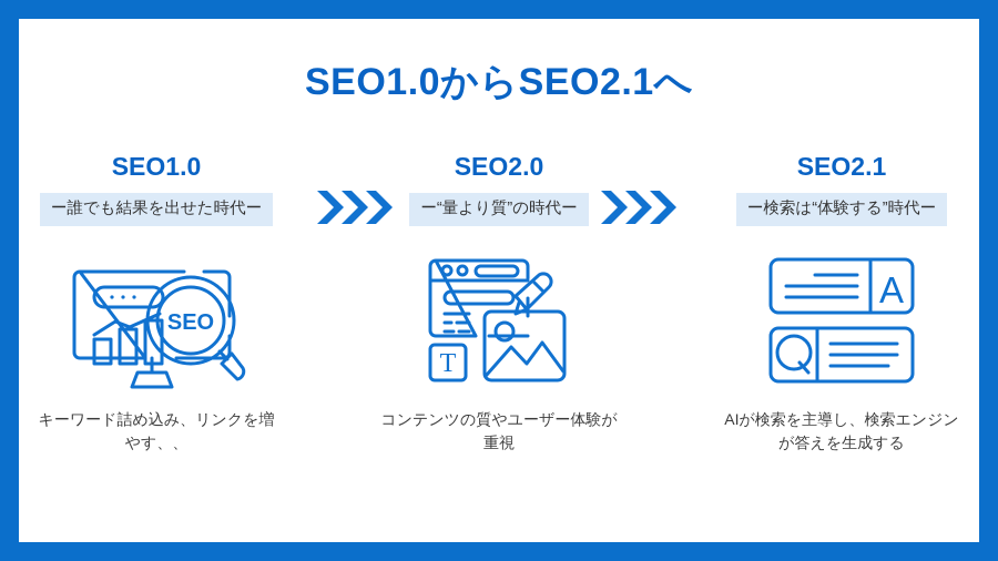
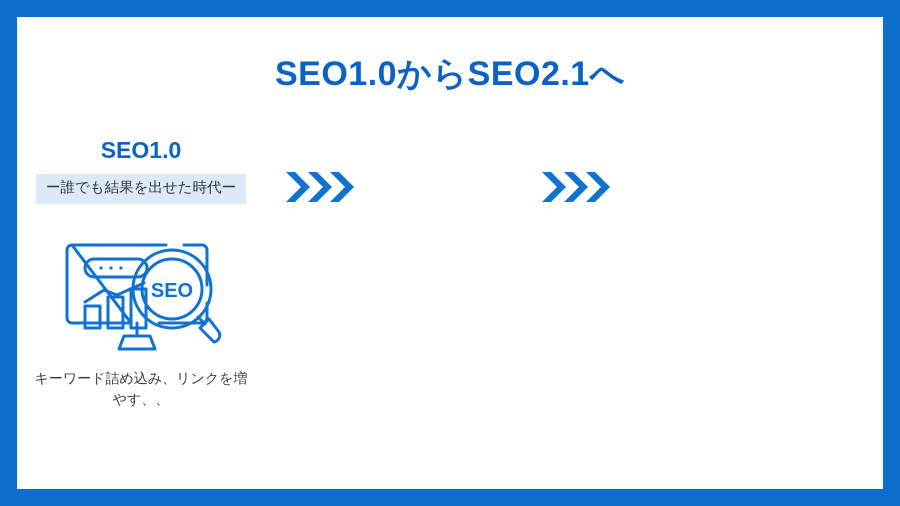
  SEO1.0からSEO2.1へ
  SEO1.0
  ー誰でも結果を出せた時代ー
  SEO
  キーワード詰め込み、リンクを増やす、、
- SEO2.0
- ー“量より質”の時代ー
- T
- コンテンツの質やユーザー体験が重視
- SEO2.1
- ー検索は“体験する”時代ー
- A
- AIが検索を主導し、検索エンジンが答えを生成する
